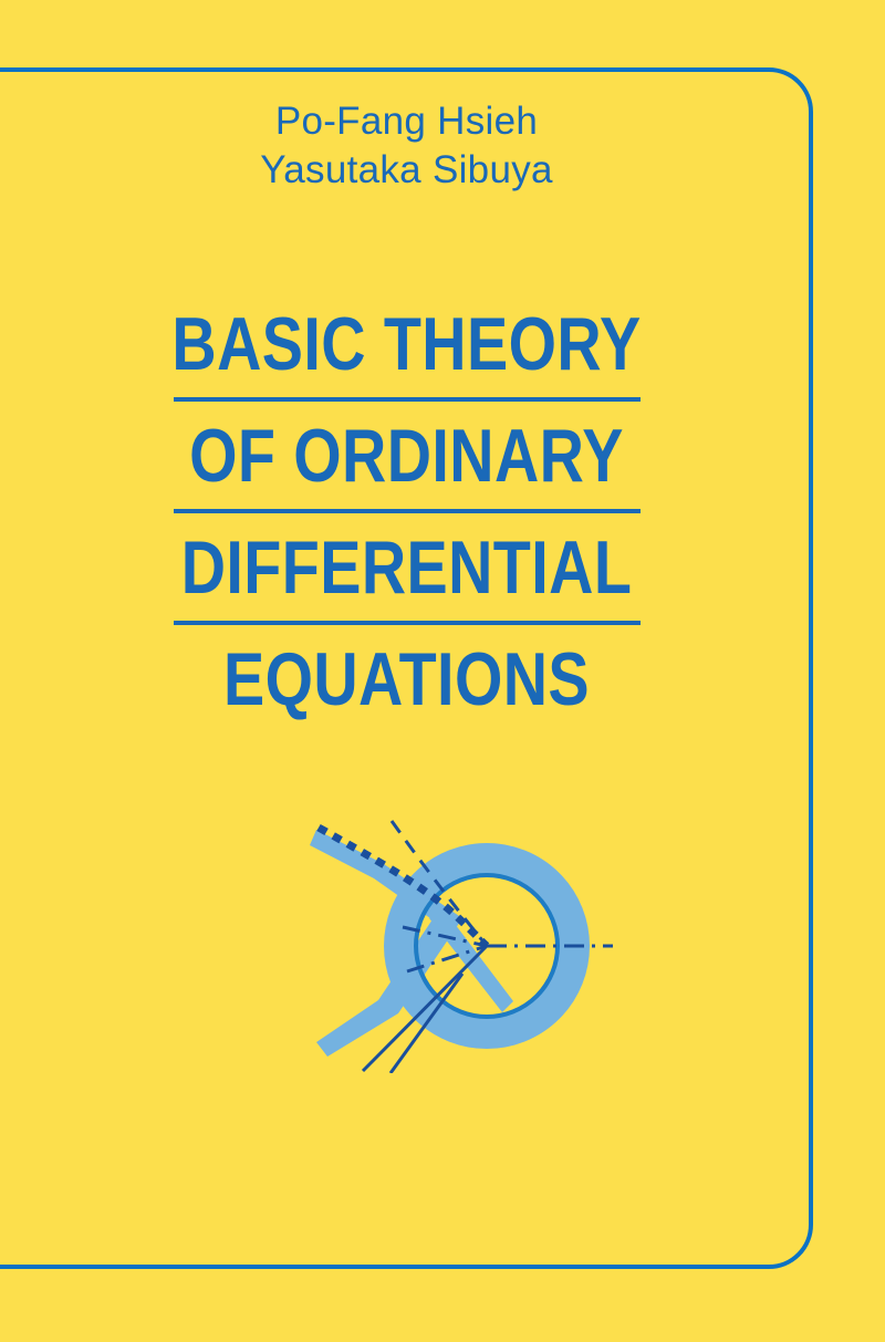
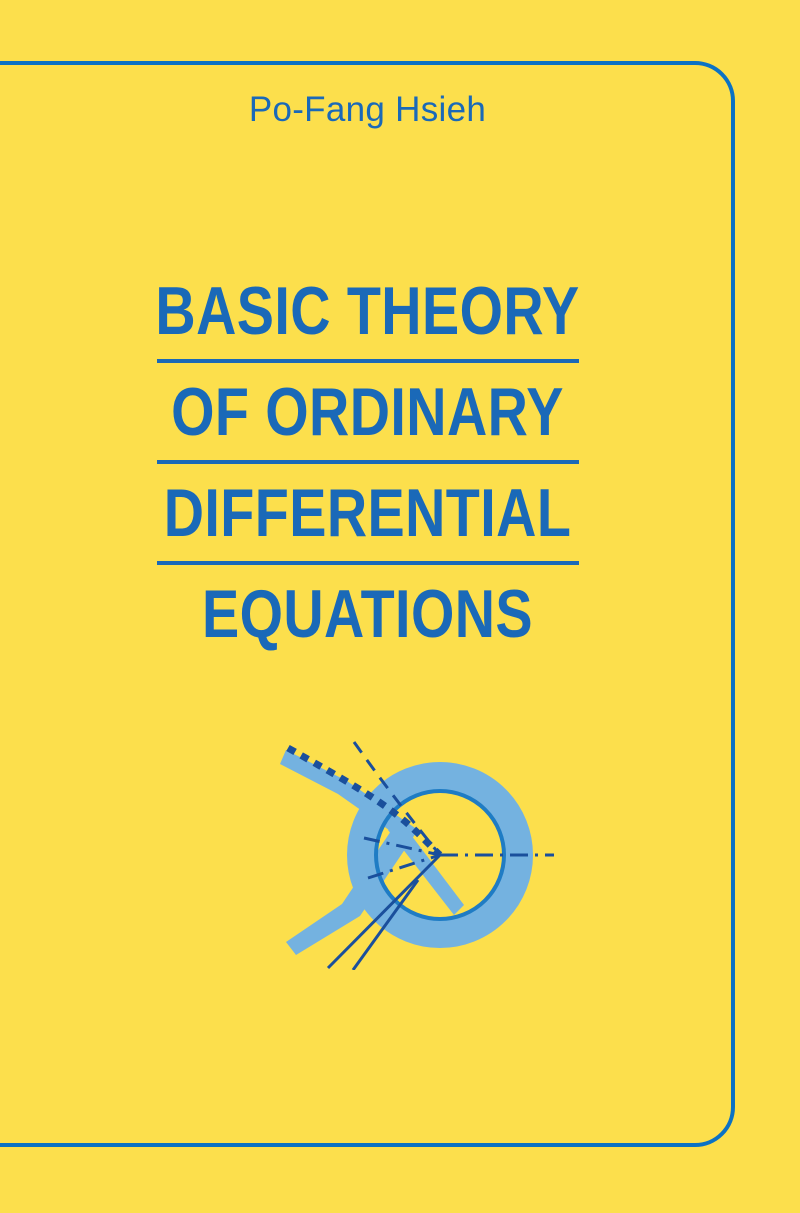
  Po-Fang Hsieh
- Yasutaka Sibuya
  BASIC THEORY
  OF ORDINARY
  DIFFERENTIAL
  EQUATIONS
